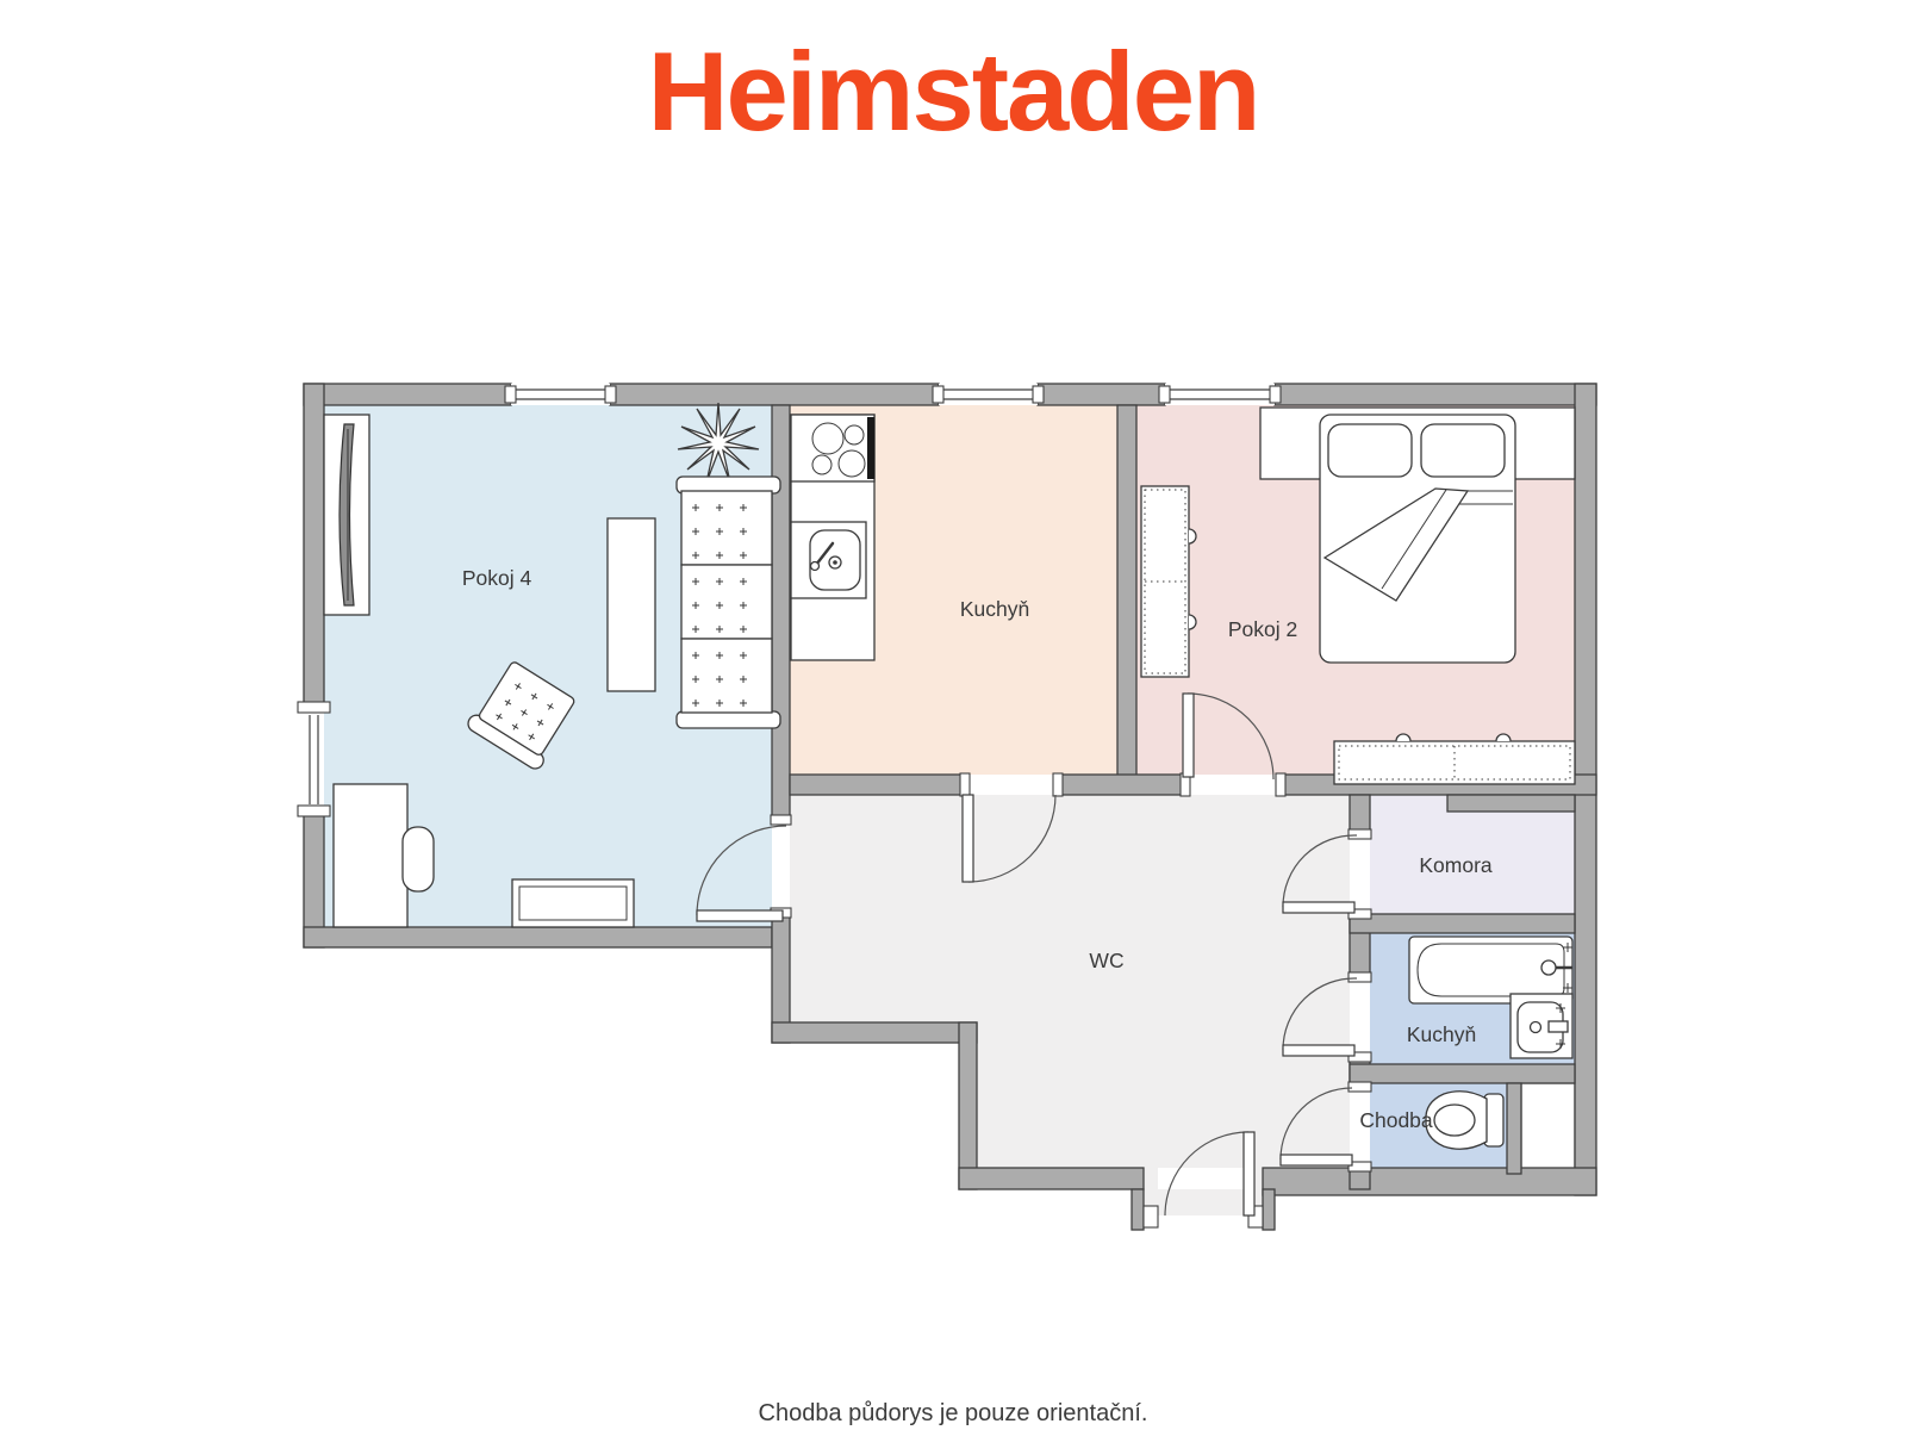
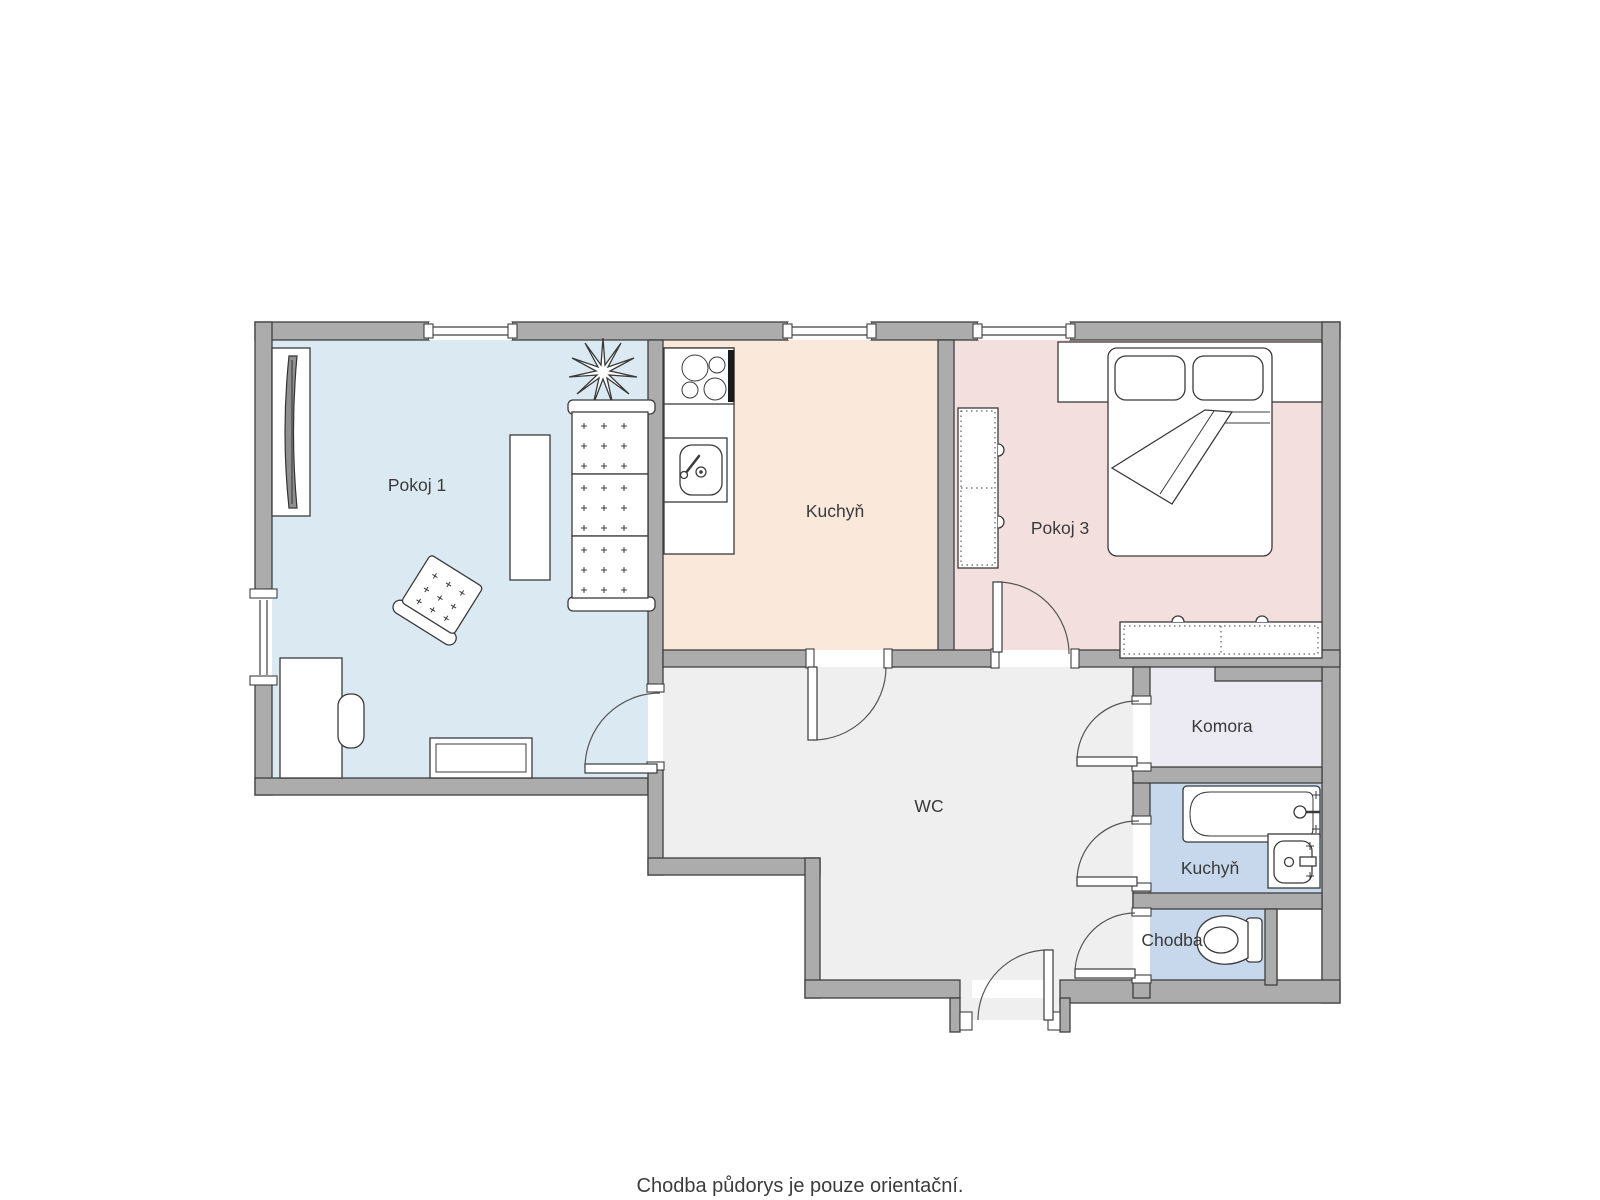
- Heimstaden
- Pokoj 4
+ Pokoj 1
  Kuchyň
- Pokoj 2
+ Pokoj 3
  WC
  Komora
  Kuchyň
  Chodba
  Chodba půdorys je pouze orientační.
